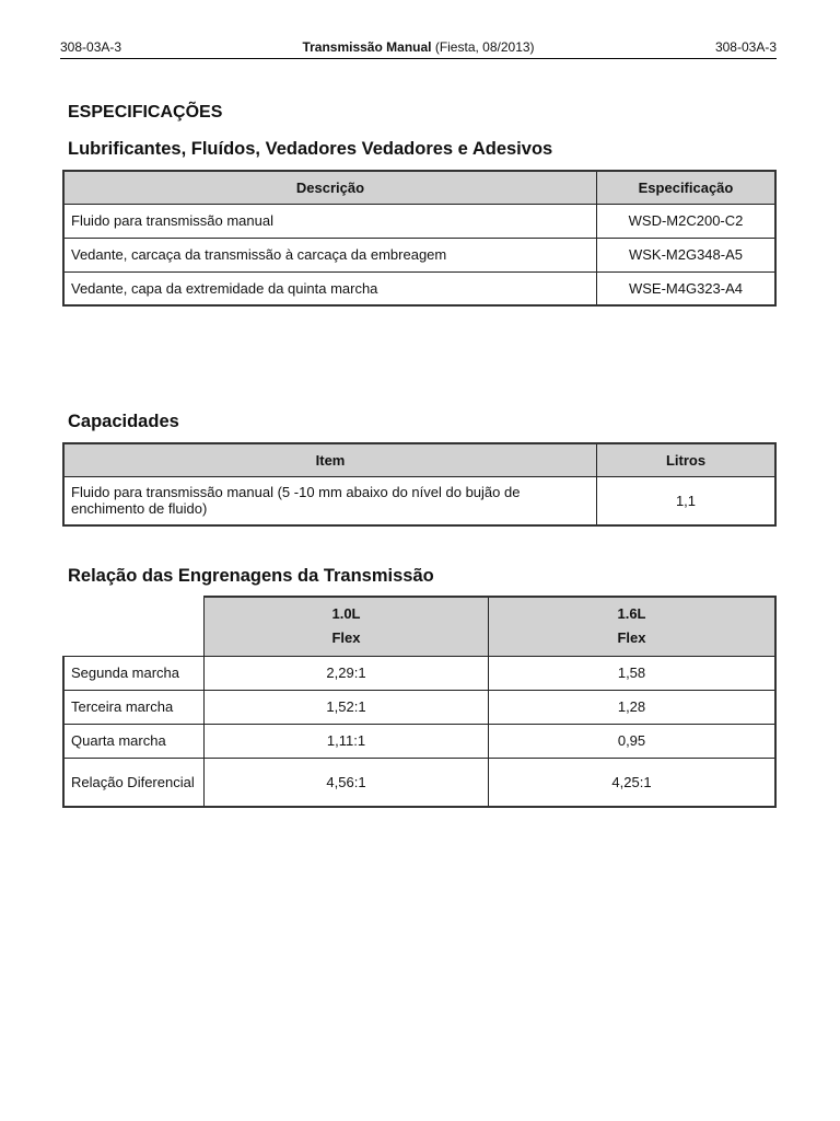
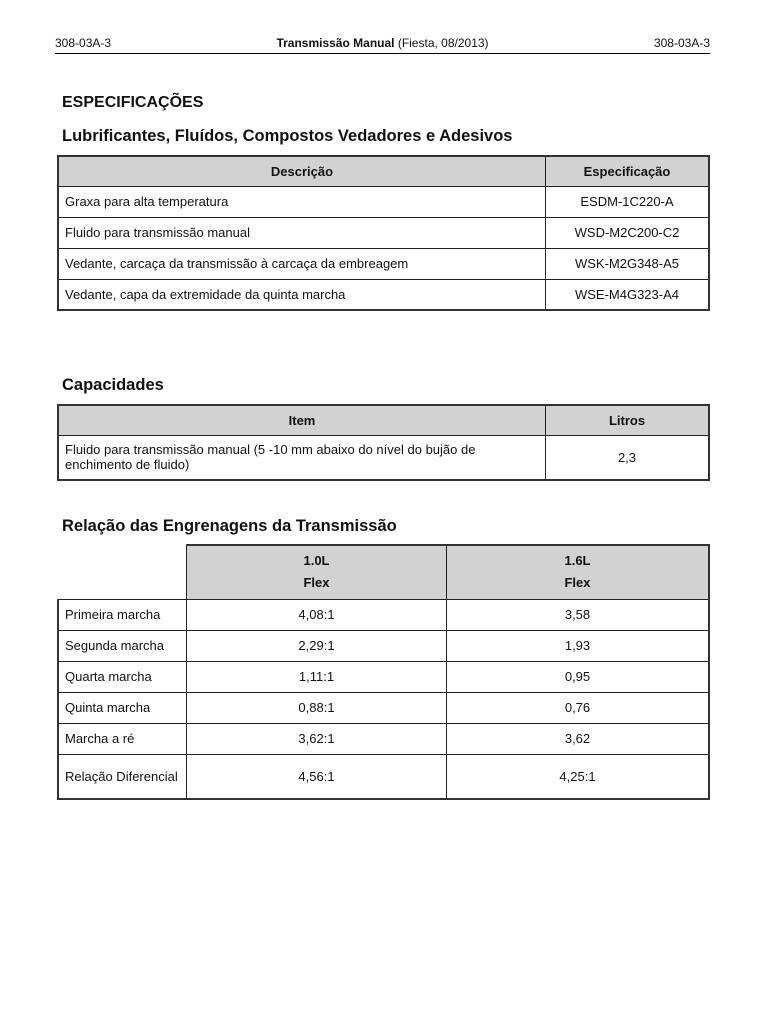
  308-03A-3
  Transmissão Manual (Fiesta, 08/2013)
  308-03A-3
  ESPECIFICAÇÕES
- Lubrificantes, Fluídos, Vedadores Vedadores e Adesivos
+ Lubrificantes, Fluídos, Compostos Vedadores e Adesivos
  Descrição	Especificação
+ Graxa para alta temperatura	ESDM-1C220-A
  Fluido para transmissão manual	WSD-M2C200-C2
  Vedante, carcaça da transmissão à carcaça da embreagem	WSK-M2G348-A5
  Vedante, capa da extremidade da quinta marcha	WSE-M4G323-A4
  Capacidades
  Item	Litros
- Fluido para transmissão manual (5 -10 mm abaixo do nível do bujão de enchimento de fluido)	1,1
+ Fluido para transmissão manual (5 -10 mm abaixo do nível do bujão de enchimento de fluido)	2,3
  Relação das Engrenagens da Transmissão
  	1.0L Flex	1.6L Flex
+ Primeira marcha	4,08:1	3,58
- Segunda marcha	2,29:1	1,58
+ Segunda marcha	2,29:1	1,93
- Terceira marcha	1,52:1	1,28
  Quarta marcha	1,11:1	0,95
+ Quinta marcha	0,88:1	0,76
+ Marcha a ré	3,62:1	3,62
  Relação Diferencial	4,56:1	4,25:1
